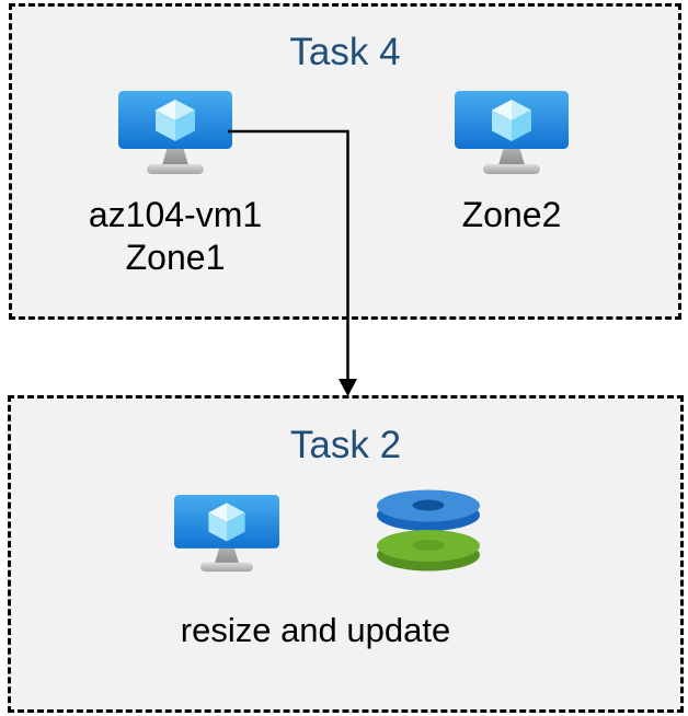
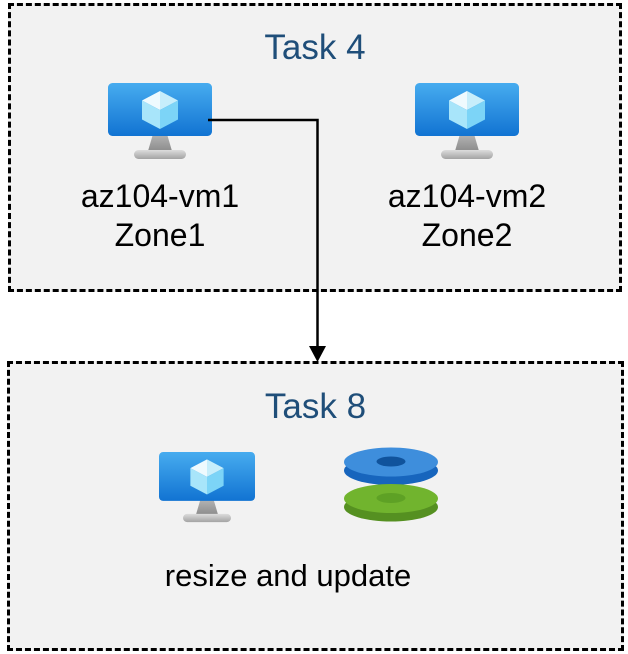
  Task 4
  az104-vm1
  Zone1
+ az104-vm2
  Zone2
- Task 2
+ Task 8
  resize and update
